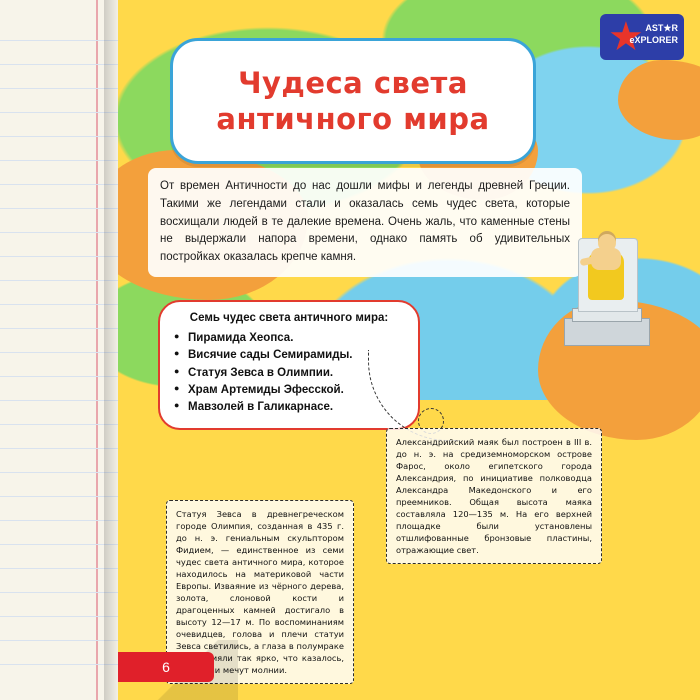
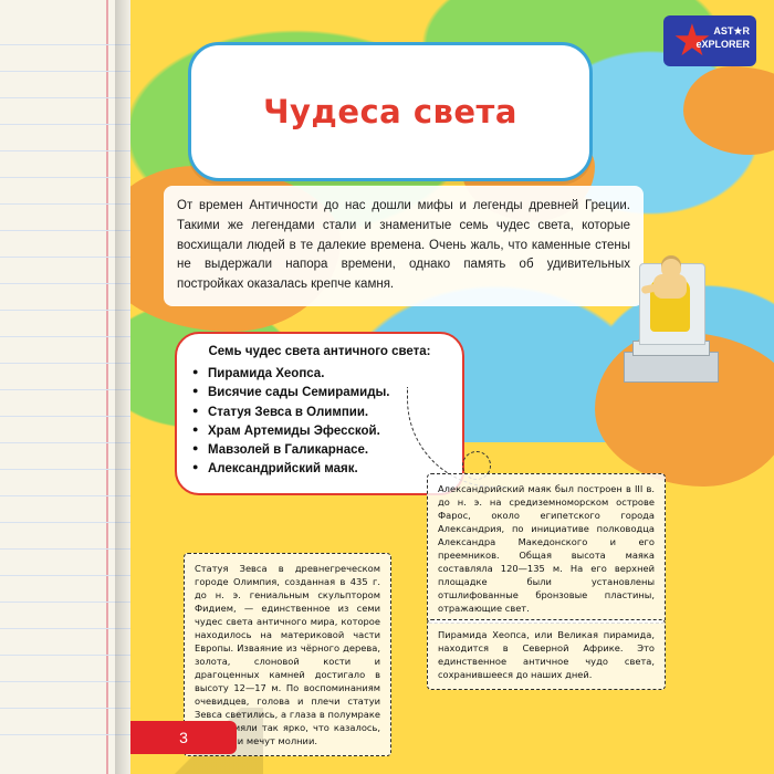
  ★
  AST★R
  eXPLORER
  Чудеса света
- античного мира
- От времен Античности до нас дошли мифы и легенды древней Греции. Такими же легендами стали и оказалась семь чудес света, которые восхищали людей в те далекие времена. Очень жаль, что каменные стены не выдержали напора времени, однако память об удивительных постройках оказалась крепче камня.
+ От времен Античности до нас дошли мифы и легенды древней Греции. Такими же легендами стали и знаменитые семь чудес света, которые восхищали людей в те далекие времена. Очень жаль, что каменные стены не выдержали напора времени, однако память об удивительных постройках оказалась крепче камня.
- Семь чудес света античного мира:
+ Семь чудес света античного света:
  Пирамида Хеопса.
  Висячие сады Семирамиды.
  Статуя Зевса в Олимпии.
  Храм Артемиды Эфесской.
  Мавзолей в Галикарнасе.
+ Александрийский маяк.
  Статуя Зевса в древнегреческом городе Олимпия, созданная в 435 г. до н. э. гениальным скульптором Фидием, — единственное из семи чудес света античного мира, которое находилось на материковой части Европы. Изваяние из чёрного дерева, золота, слоновой кости и драгоценных камней достигало в высоту 12—17 м. По воспоминаниям очевидцев, голова и плечи статуи сь, а глаза в полумраке так ярко, что казалось, ут молнии.
  Александрийский маяк был построен в III в. до н. э. на средиземноморском острове Фарос, около египетского города Александрия, по инициативе полководца Александра Македонского и его преемников. Общая высота маяка составляла 120—135 м. На его верхней площадке были установлены отшлифованные бронзовые пластины, отражающие свет.
+ Пирамида Хеопса, или Великая пирамида, находится в Северной Африке. Это единственное античное чудо света, сохранившееся до наших дней.
- 6
+ 3
